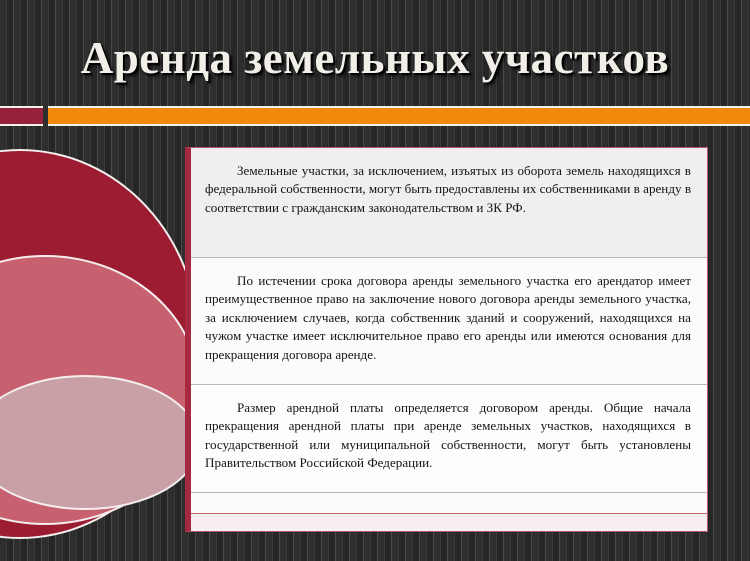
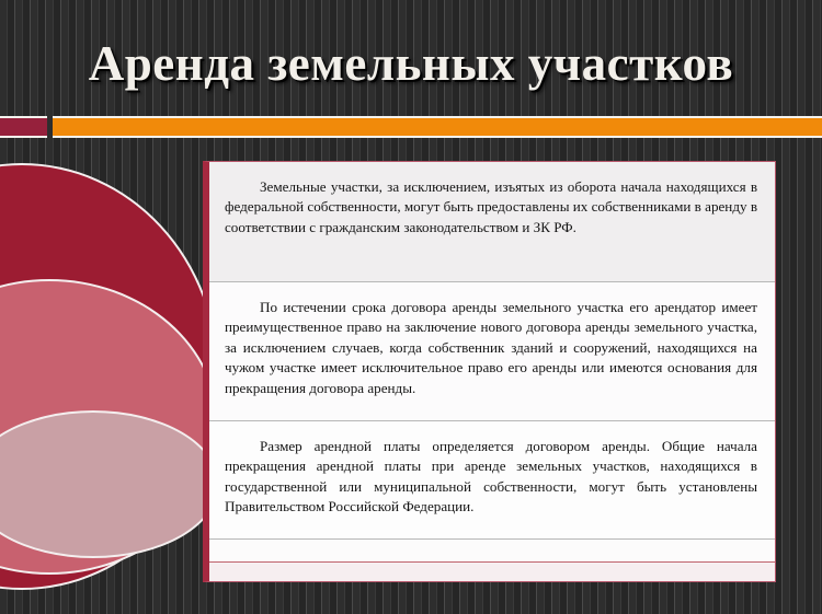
  Аренда земельных участков
- Земельные участки, за исключением, изъятых из оборота земель находящихся в федеральной собственности, могут быть предоставлены их собственниками в аренду в соответствии с гражданским законодательством и ЗК РФ.
+ Земельные участки, за исключением, изъятых из оборота начала находящихся в федеральной собственности, могут быть предоставлены их собственниками в аренду в соответствии с гражданским законодательством и ЗК РФ.
- По истечении срока договора аренды земельного участка его арендатор имеет преимущественное право на заключение нового договора аренды земельного участка, за исключением случаев, когда собственник зданий и сооружений, находящихся на чужом участке имеет исключительное право его аренды или имеются основания для прекращения договора аренде.
+ По истечении срока договора аренды земельного участка его арендатор имеет преимущественное право на заключение нового договора аренды земельного участка, за исключением случаев, когда собственник зданий и сооружений, находящихся на чужом участке имеет исключительное право его аренды или имеются основания для прекращения договора аренды.
  Размер арендной платы определяется договором аренды. Общие начала прекращения арендной платы при аренде земельных участков, находящихся в государственной или муниципальной собственности, могут быть установлены Правительством Российской Федерации.
